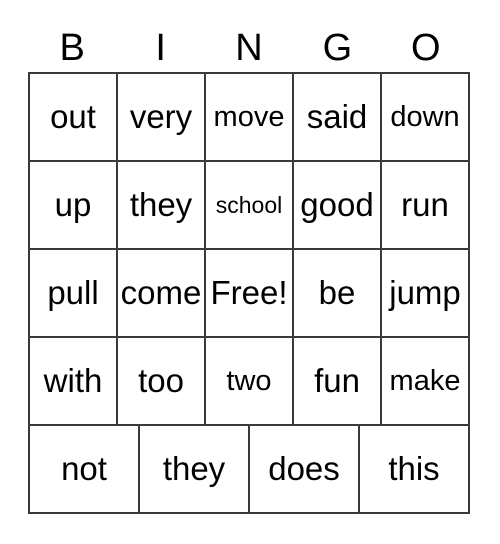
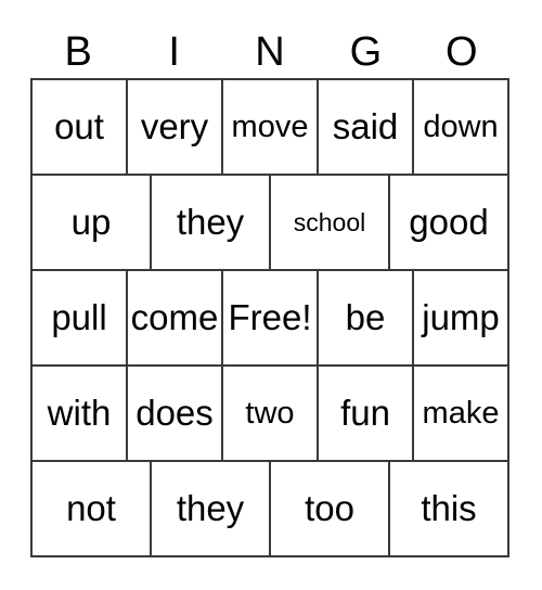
  B
  I
  N
  G
  O
  out
  very
  move
  said
  down
  up
  they
  school
  good
- run
  pull
  come
  Free!
  be
  jump
  with
- too
+ does
  two
  fun
  make
  not
  they
- does
+ too
  this
